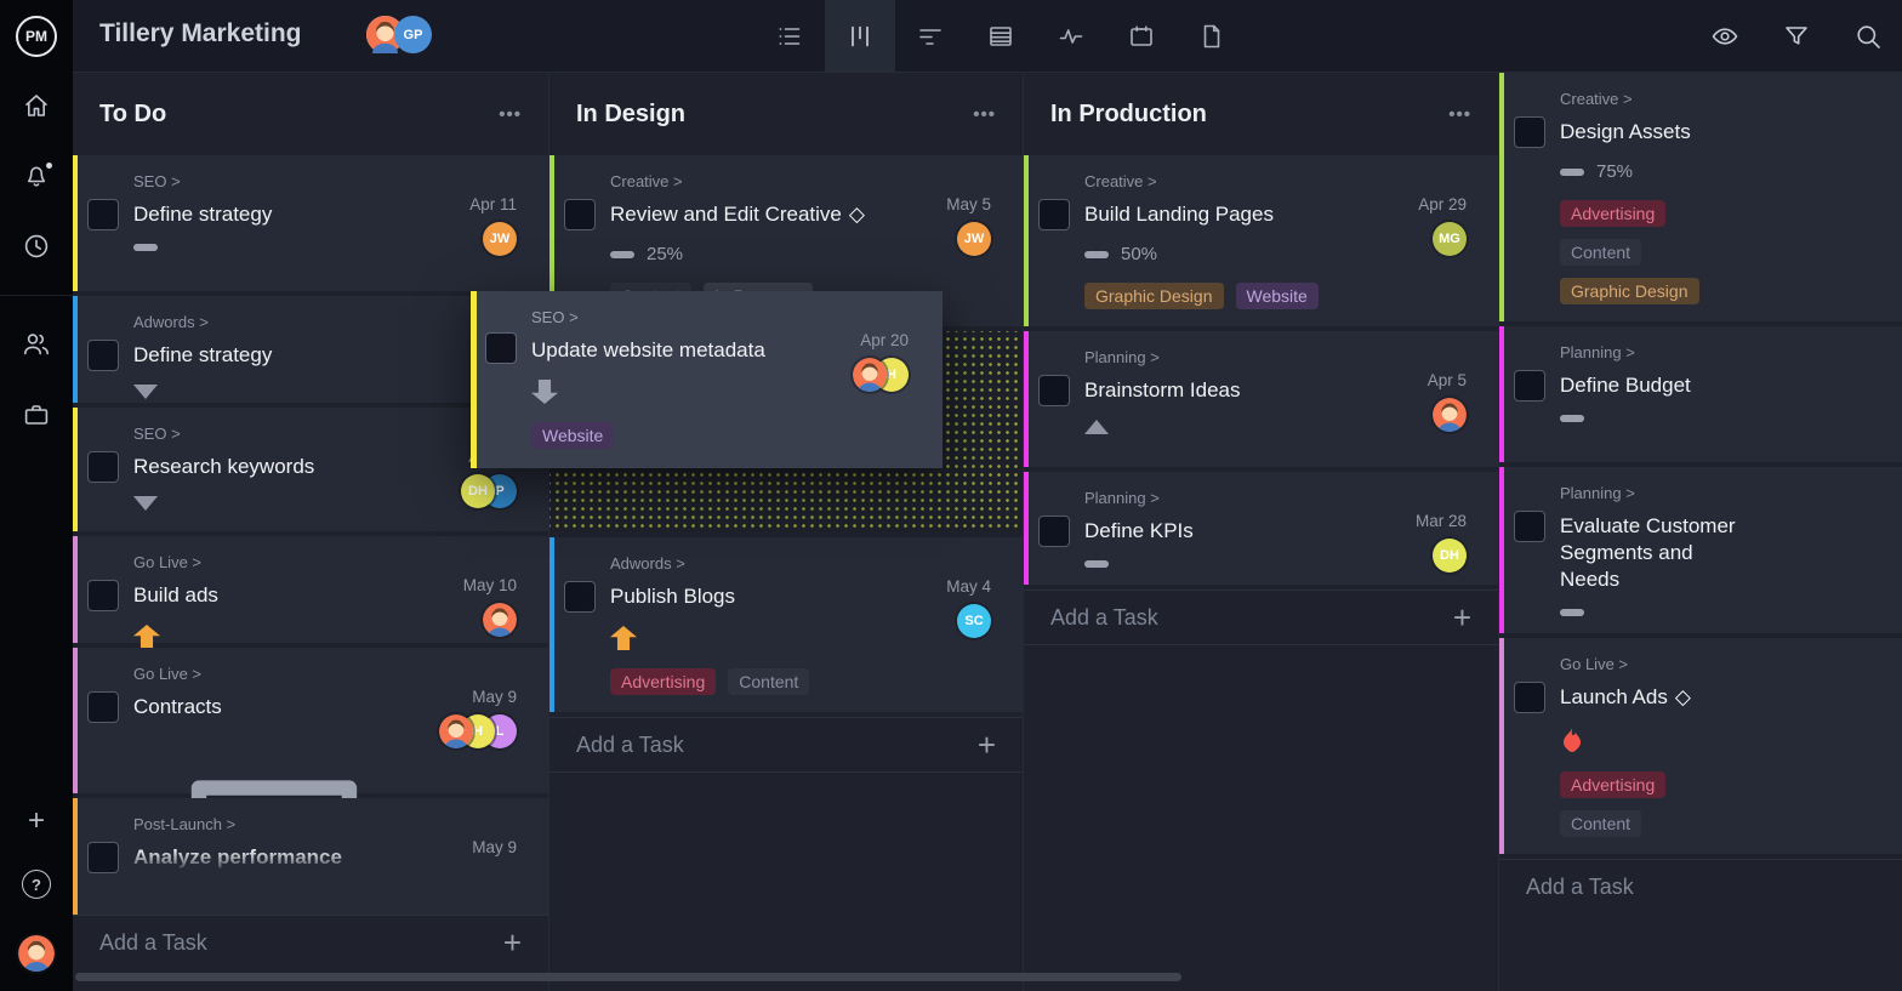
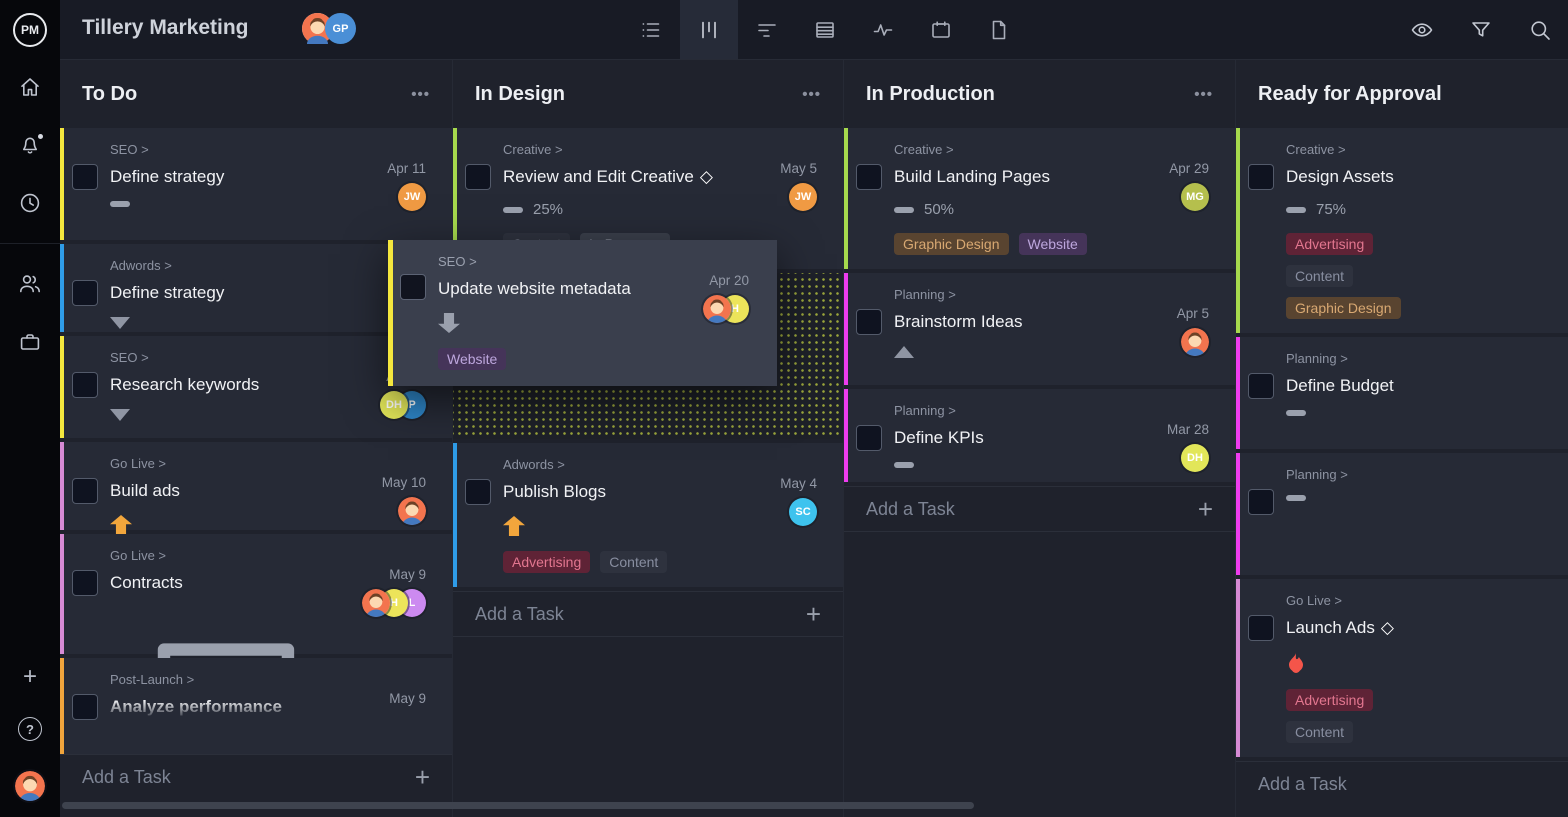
  PM
  +
  ?
  Tillery Marketing
  GP
  To Do
  •••
  SEO >
  Define strategy
  Apr 11
  JW
  Adwords >
  Define strategy
  SEO >
  Research keywords
  DH
  P
  Go Live >
  Build ads
  May 10
  Go Live >
  Contracts
  May 9
  H
  L
  Post-Launch >
  Analyze performance
  May 9
  Add a Task
  +
  In Design
  •••
  Creative >
  Review and Edit Creative ◇
  25%
  May 5
  JW
  Adwords >
  Publish Blogs
  Advertising
  Content
  May 4
  SC
  Add a Task
  +
  In Production
  •••
  Creative >
  Build Landing Pages
  50%
  Graphic Design
  Website
  Apr 29
  MG
  Planning >
  Brainstorm Ideas
  Apr 5
  Planning >
  Define KPIs
  Mar 28
  DH
  Add a Task
  +
+ Ready for Approval
  Creative >
  Design Assets
  75%
  Advertising
  Content
  Graphic Design
  Planning >
  Define Budget
  Planning >
- Evaluate Customer Segments and Needs
  Go Live >
  Launch Ads ◇
  Advertising
  Content
  Add a Task
  SEO >
  Update website metadata
  Website
  Apr 20
  H
